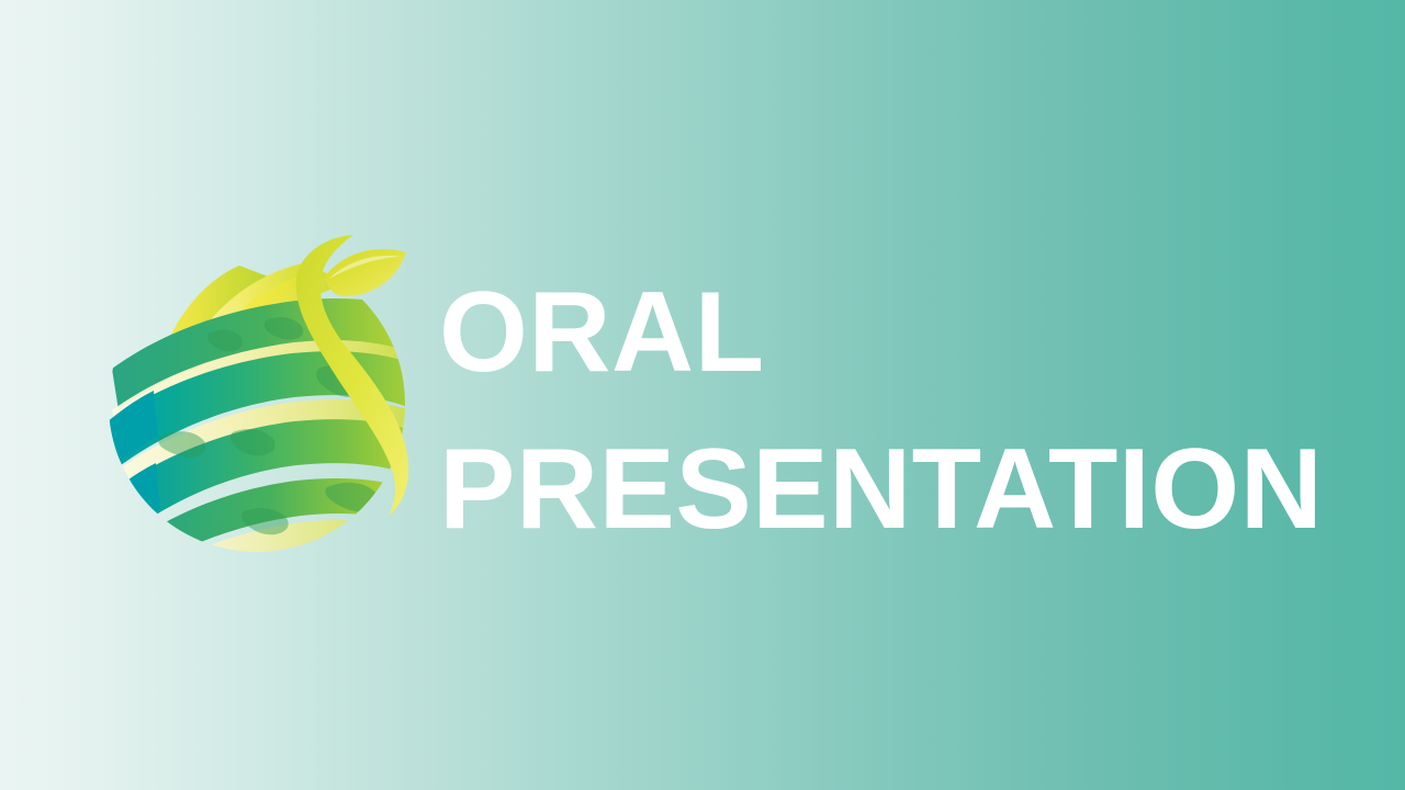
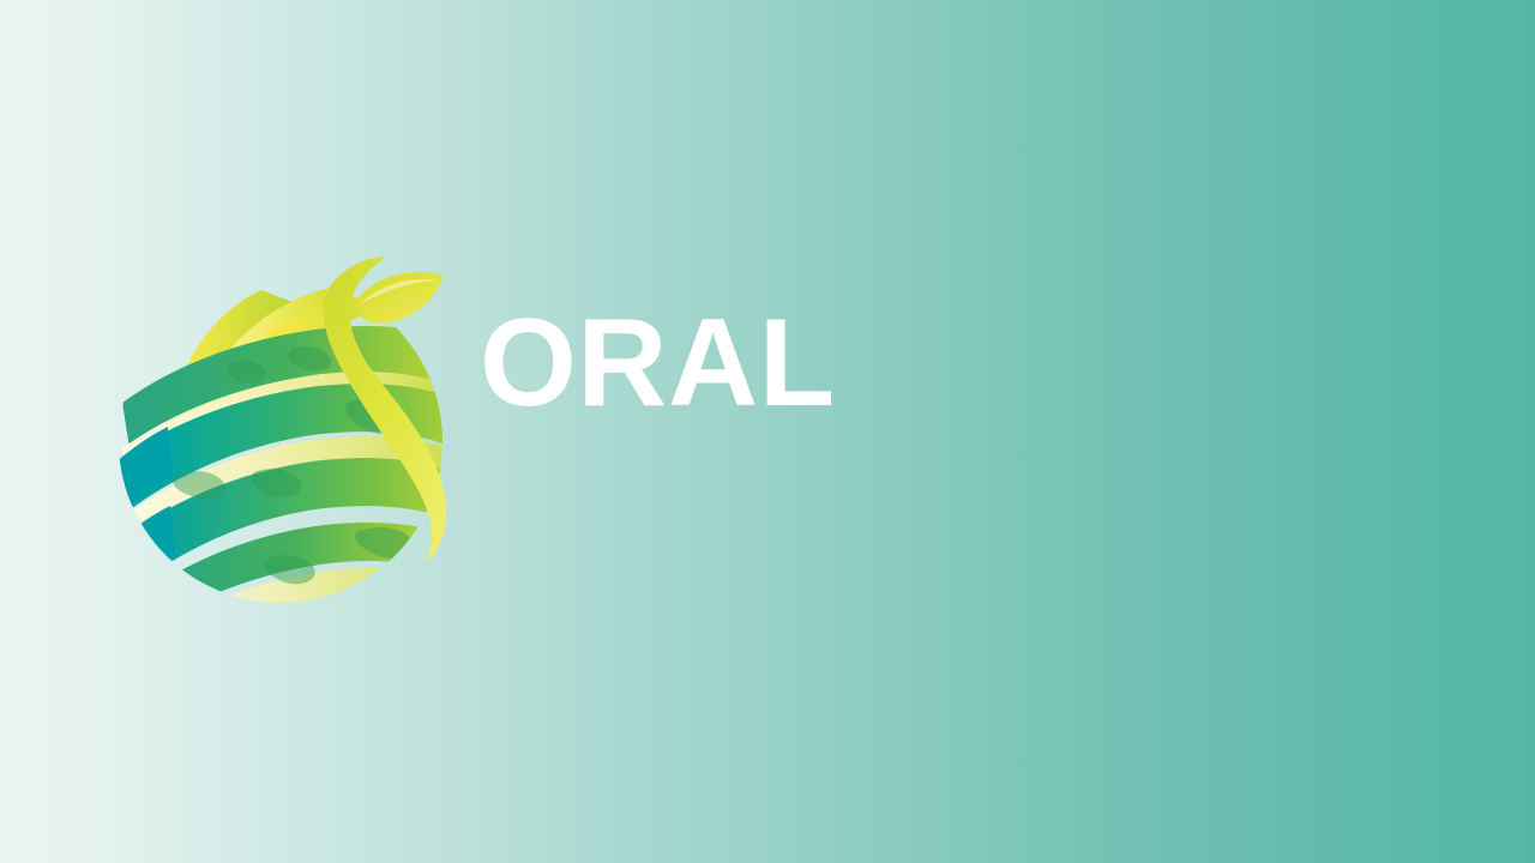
  ORAL
- PRESENTATION
